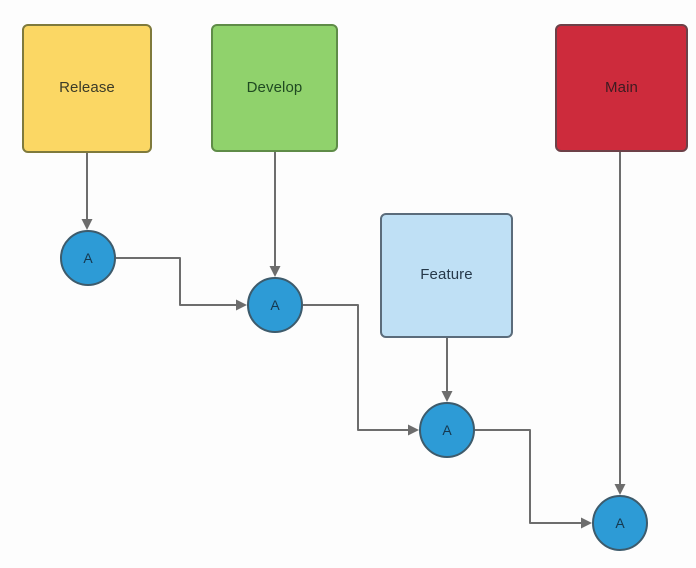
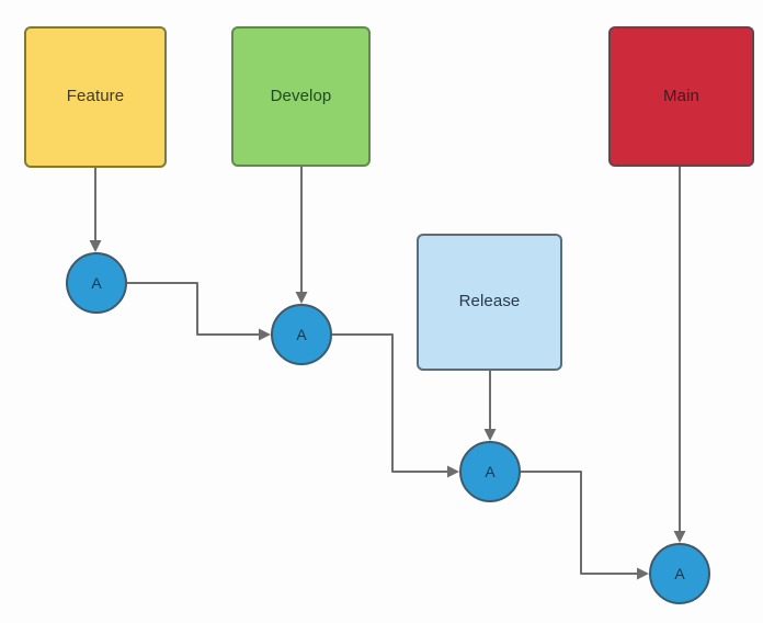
- Release
+ Feature
  Develop
  Main
- Feature
+ Release
  A
  A
  A
  A
